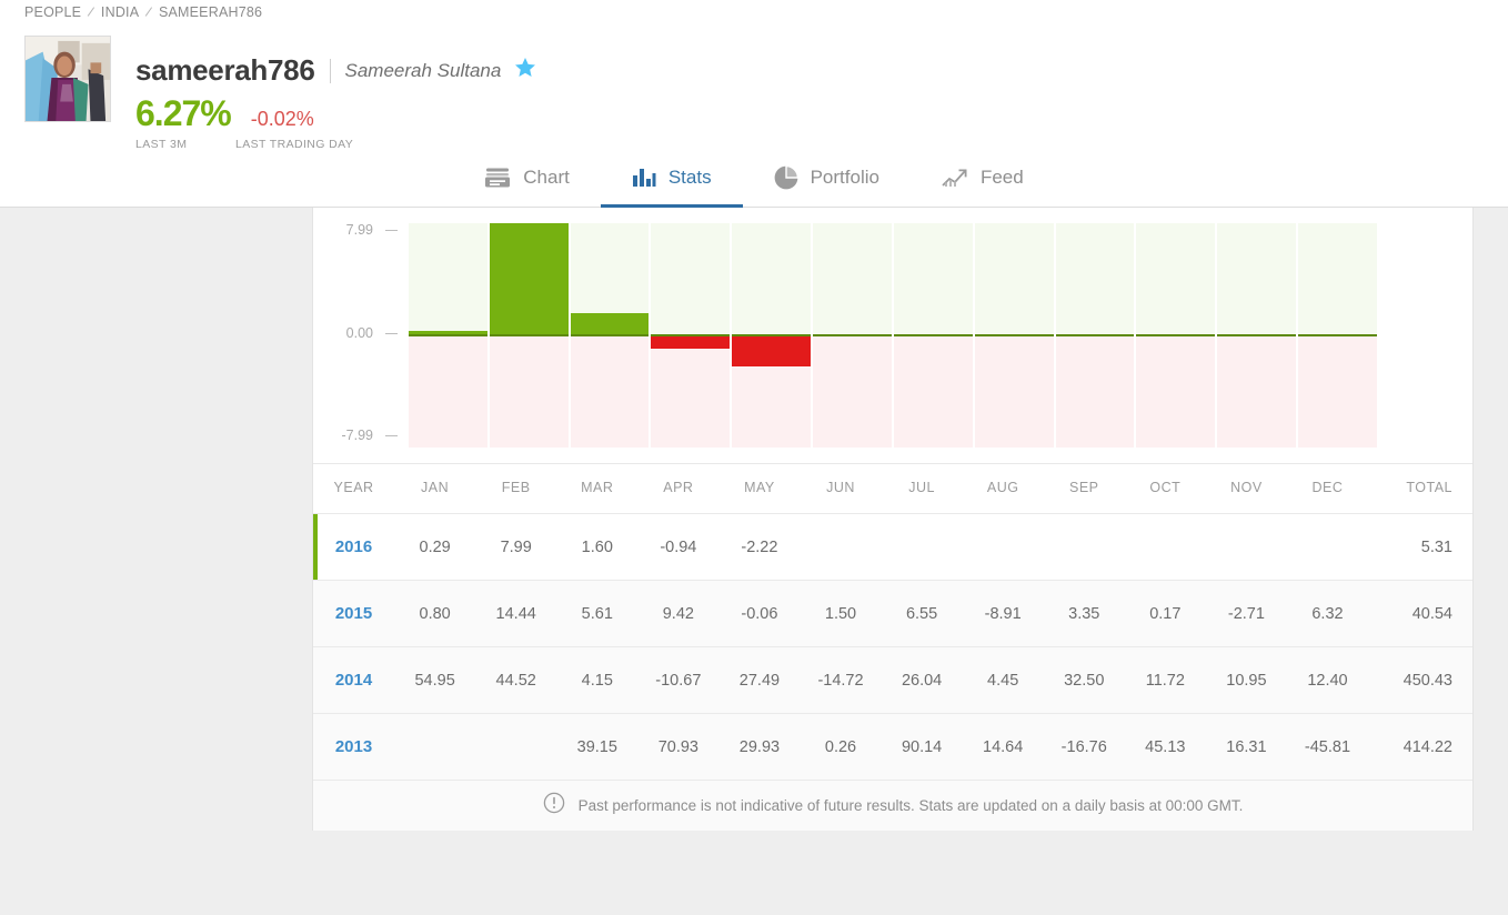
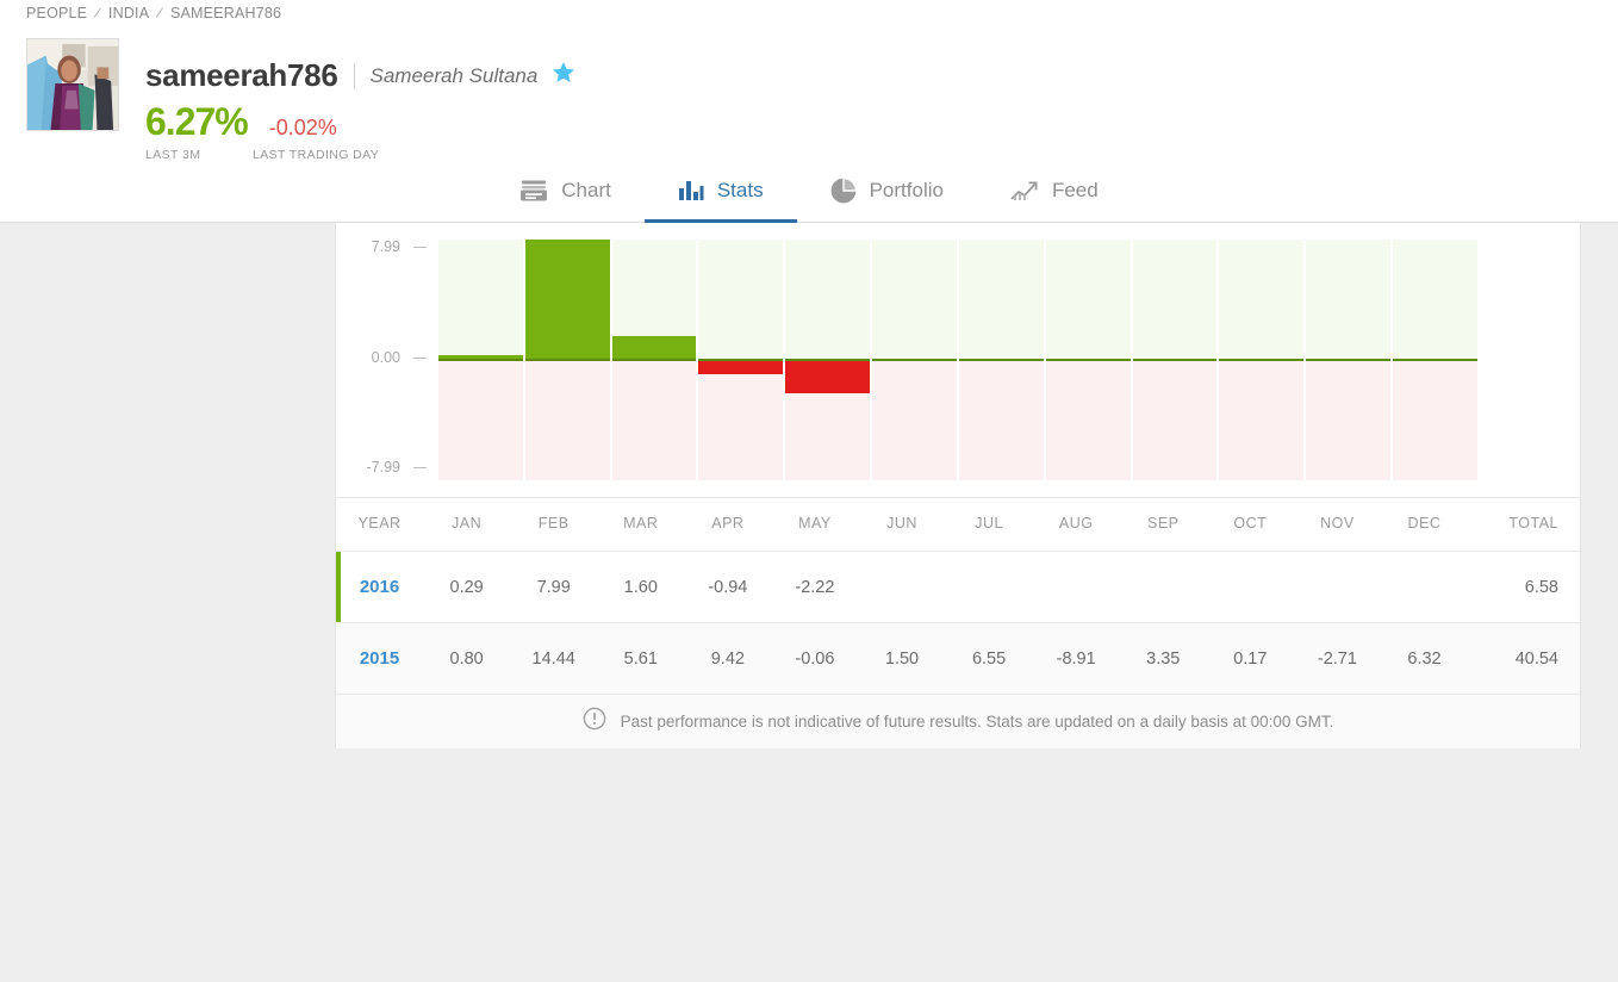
  PEOPLE
  INDIA
  SAMEERAH786
  sameerah786
  Sameerah Sultana
  6.27%
  -0.02%
  LAST 3M
  LAST TRADING DAY
  Chart
  Stats
  Portfolio
  Feed
  7.99
  0.00
  -7.99
  YEAR	JAN	FEB	MAR	APR	MAY	JUN	JUL	AUG	SEP	OCT	NOV	DEC	TOTAL
- 2016	0.29	7.99	1.60	-0.94	-2.22								5.31
+ 2016	0.29	7.99	1.60	-0.94	-2.22								6.58
  2015	0.80	14.44	5.61	9.42	-0.06	1.50	6.55	-8.91	3.35	0.17	-2.71	6.32	40.54
- 2014	54.95	44.52	4.15	-10.67	27.49	-14.72	26.04	4.45	32.50	11.72	10.95	12.40	450.43
- 2013			39.15	70.93	29.93	0.26	90.14	14.64	-16.76	45.13	16.31	-45.81	414.22
  Past performance is not indicative of future results. Stats are updated on a daily basis at 00:00 GMT.
